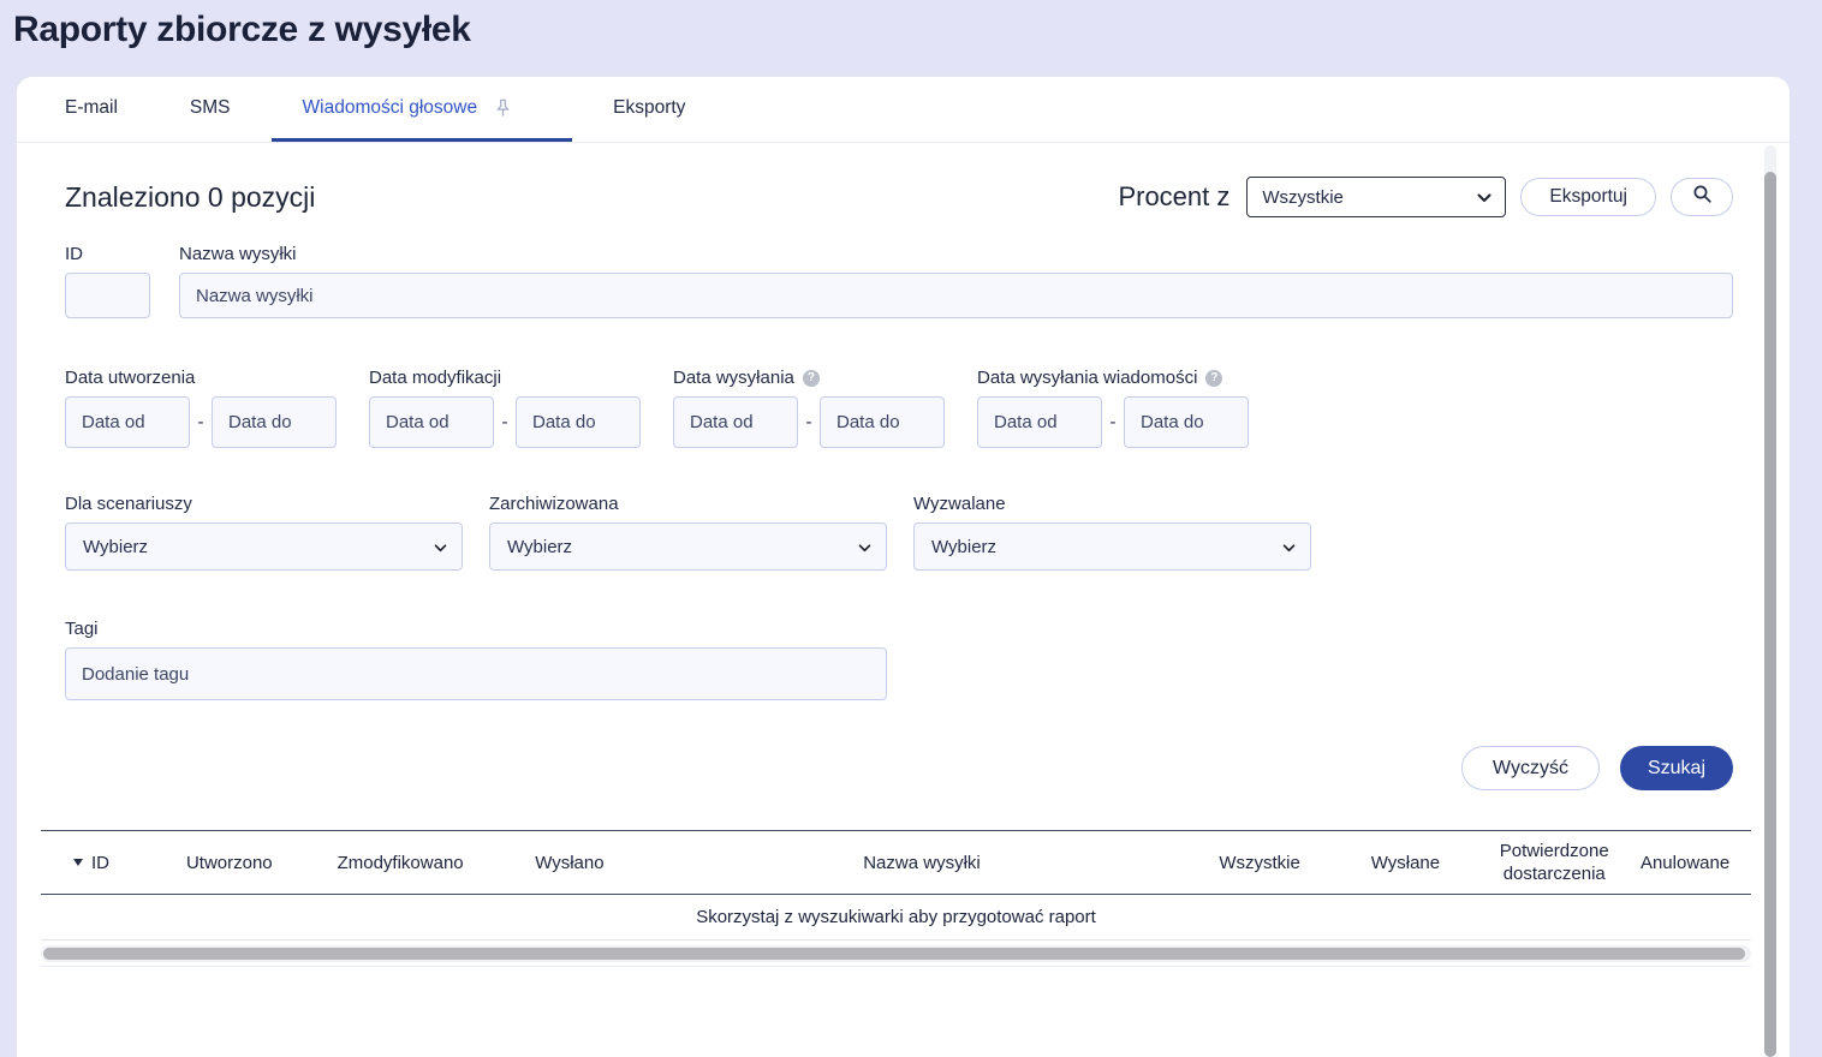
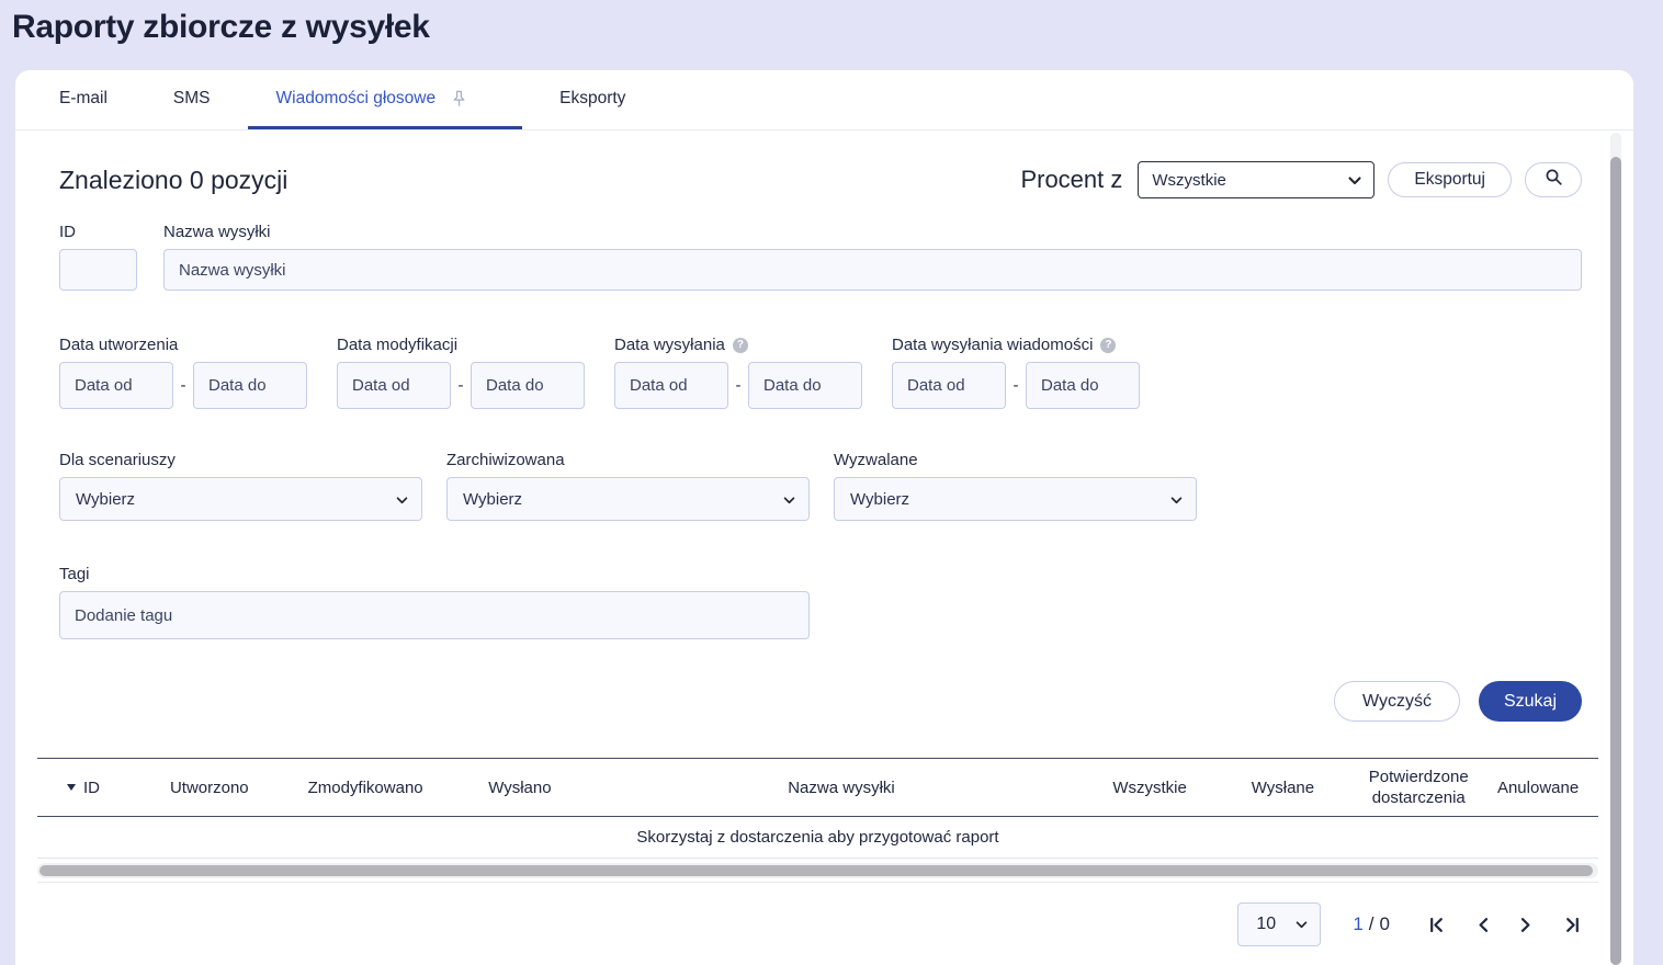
  Raporty zbiorcze z wysyłek
  E-mail
  SMS
  Wiadomości głosowe
  Eksporty
  Znaleziono 0 pozycji
  Procent z
  Wszystkie
  Eksportuj
  ID
  Nazwa wysyłki
  Nazwa wysyłki
  Data utworzenia
  Data od
  -
  Data do
  Data modyfikacji
  Data od
  -
  Data do
  Data wysyłania
  ?
  Data od
  -
  Data do
  Data wysyłania wiadomości
  ?
  Data od
  -
  Data do
  Dla scenariuszy
  Wybierz
  Zarchiwizowana
  Wybierz
  Wyzwalane
  Wybierz
  Tagi
  Dodanie tagu
  Wyczyść
  Szukaj
  ID
  Utworzono
  Zmodyfikowano
  Wysłano
  Nazwa wysyłki
  Wszystkie
  Wysłane
  Potwierdzone dostarczenia
  Anulowane
- Skorzystaj z wyszukiwarki aby przygotować raport
+ Skorzystaj z dostarczenia aby przygotować raport
+ 10
+ 1 / 0
